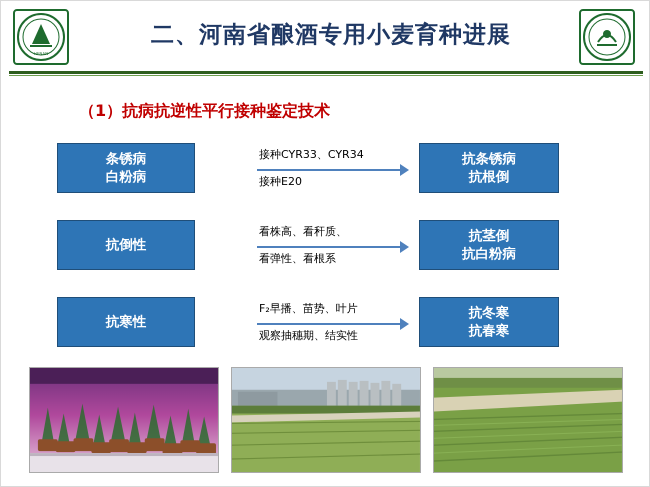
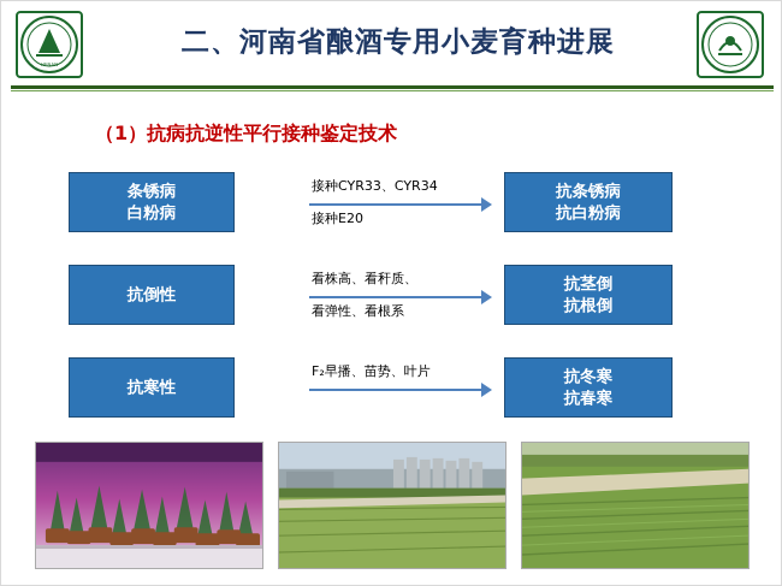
  二、河南省酿酒专用小麦育种进展
  （1）抗病抗逆性平行接种鉴定技术
  条锈病
  白粉病
  接种CYR33、CYR34
  接种E20
  抗条锈病
- 抗根倒
+ 抗白粉病
  抗倒性
  看株高、看秆质、
  看弹性、看根系
  抗茎倒
- 抗白粉病
+ 抗根倒
  抗寒性
  F₂早播、苗势、叶片
- 观察抽穗期、结实性
  抗冬寒
  抗春寒
